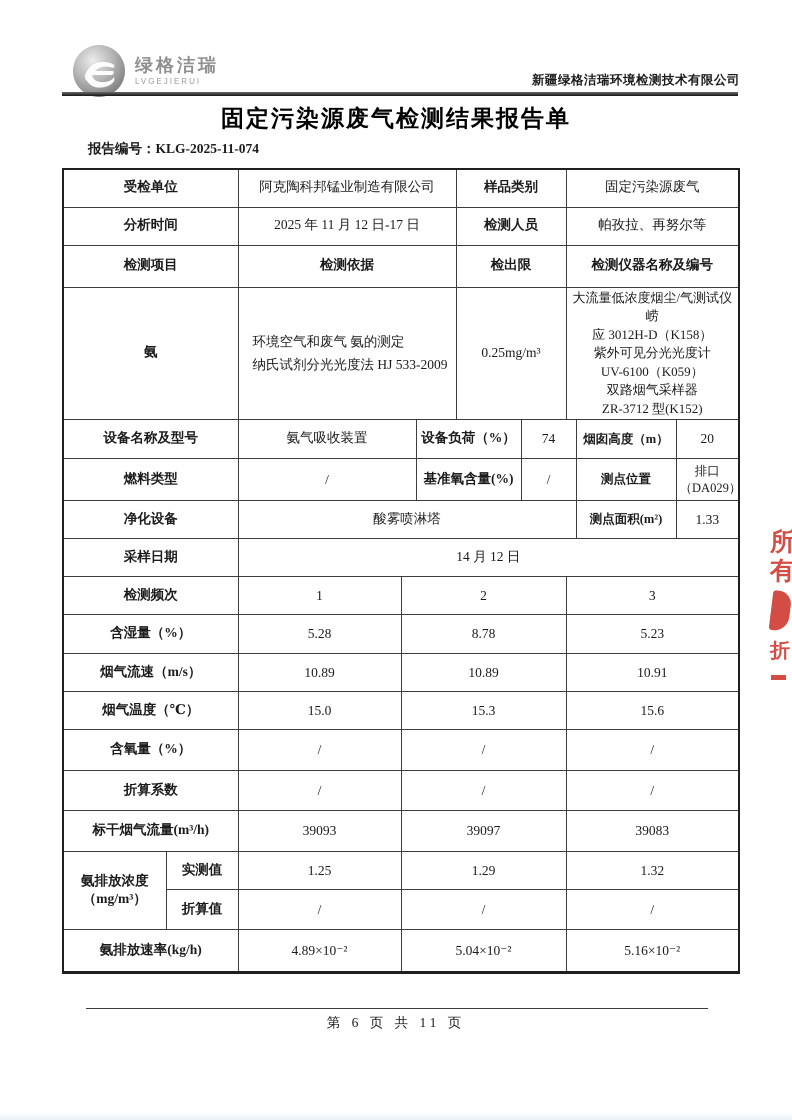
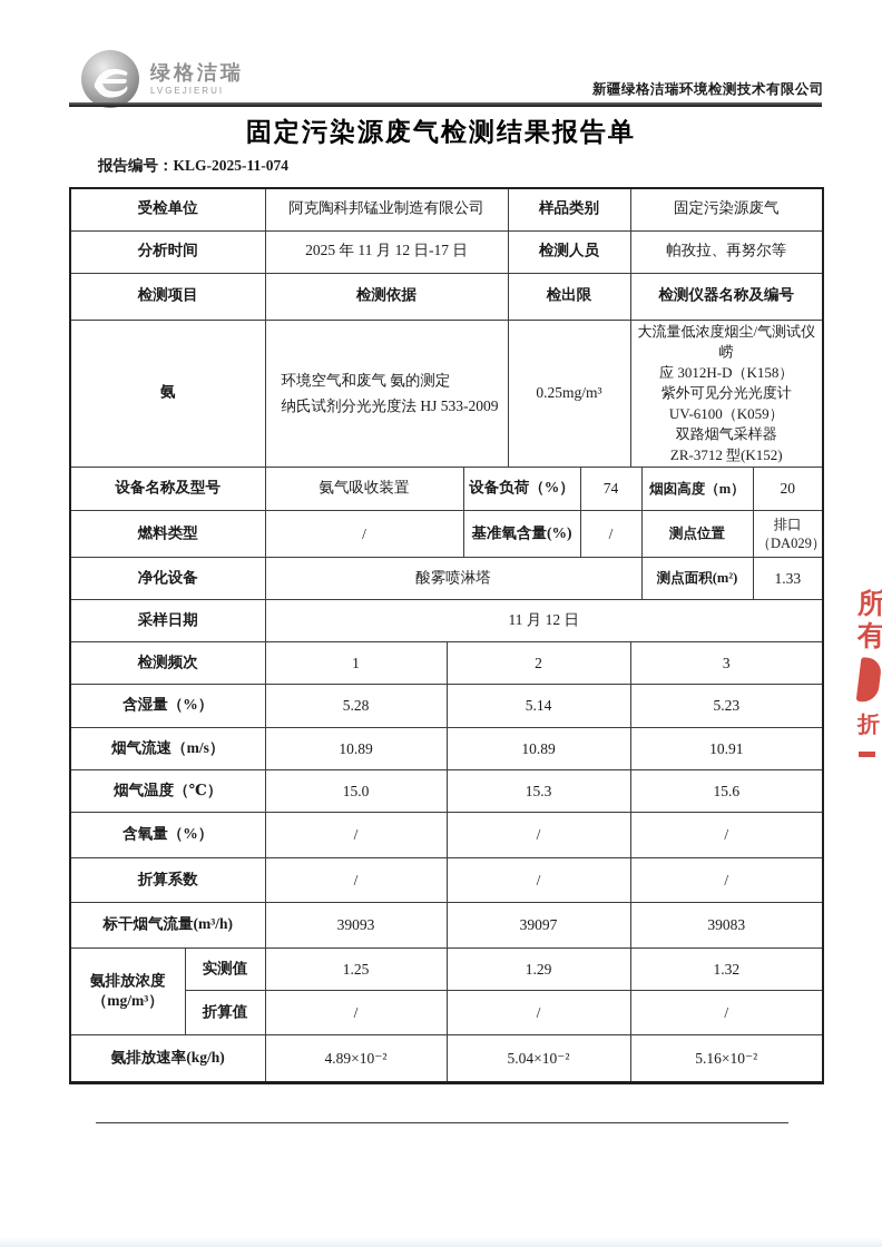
  绿格洁瑞
  LVGEJIERUI
  新疆绿格洁瑞环境检测技术有限公司
  固定污染源废气检测结果报告单
  报告编号：KLG-2025-11-074
  受检单位	阿克陶科邦锰业制造有限公司	样品类别	固定污染源废气
  分析时间	2025 年 11 月 12 日-17 日	检测人员	帕孜拉、再努尔等
  检测项目	检测依据	检出限	检测仪器名称及编号
  氨	环境空气和废气 氨的测定 纳氏试剂分光光度法 HJ 533-2009	0.25mg/m³	大流量低浓度烟尘/气测试仪崂 应 3012H-D（K158） 紫外可见分光光度计 UV-6100（K059） 双路烟气采样器 ZR-3712 型(K152)
  设备名称及型号	氨气吸收装置	设备负荷（%）	74	烟囱高度（m）	20
  燃料类型	/	基准氧含量(%)	/	测点位置	排口 （DA029）
  净化设备	酸雾喷淋塔	测点面积(m²)	1.33
- 采样日期	14 月 12 日
+ 采样日期	11 月 12 日
  检测频次	1	2	3
- 含湿量（%）	5.28	8.78	5.23
+ 含湿量（%）	5.28	5.14	5.23
  烟气流速（m/s）	10.89	10.89	10.91
  烟气温度（℃）	15.0	15.3	15.6
  含氧量（%）	/	/	/
  折算系数	/	/	/
  标干烟气流量(m³/h)	39093	39097	39083
  氨排放浓度 （mg/m³）	实测值	1.25	1.29	1.32
  折算值	/	/	/
  氨排放速率(kg/h)	4.89×10⁻²	5.04×10⁻²	5.16×10⁻²
  所
  有
  折
- 第 6 页 共 11 页
